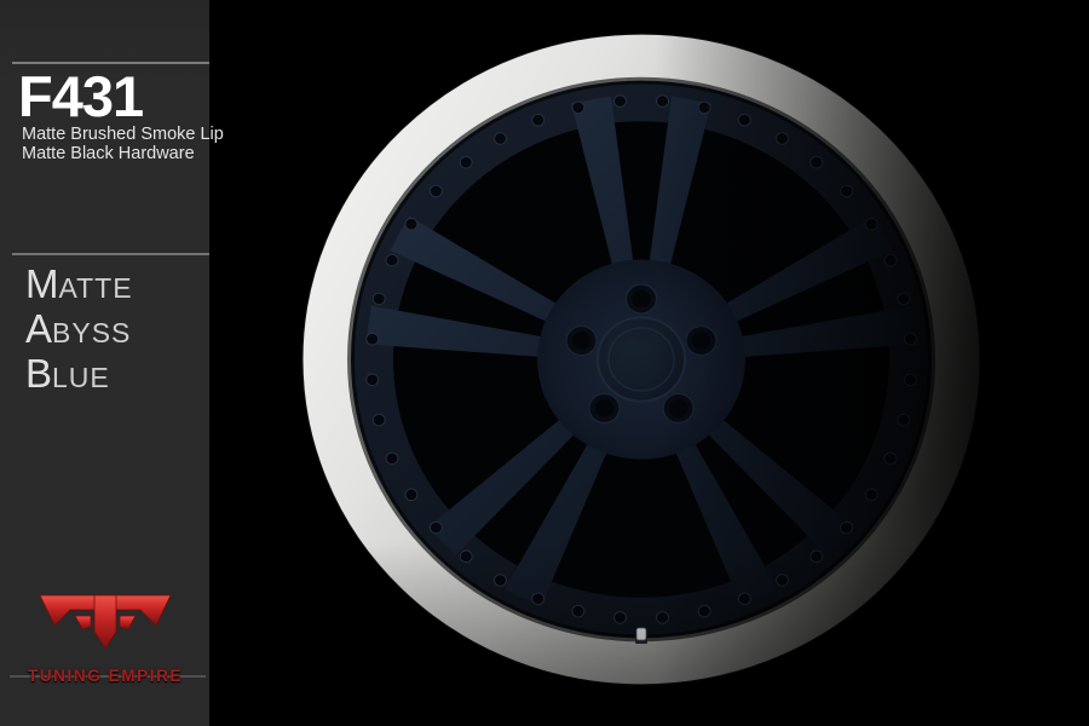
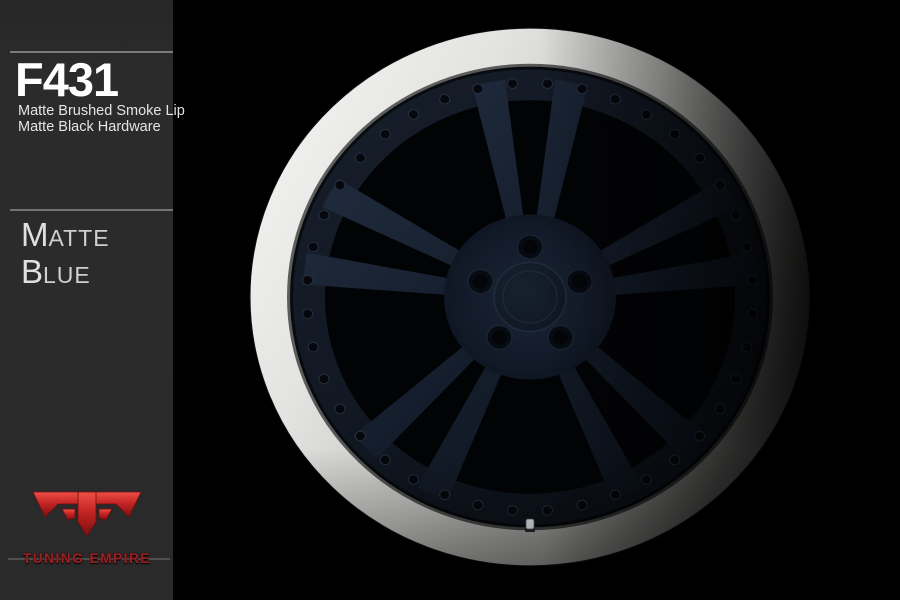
  F431
  Matte Brushed Smoke Lip
  Matte Black Hardware
  M
  ATTE
- A
- BYSS
  B
  LUE
  TUNING EMPIRE
